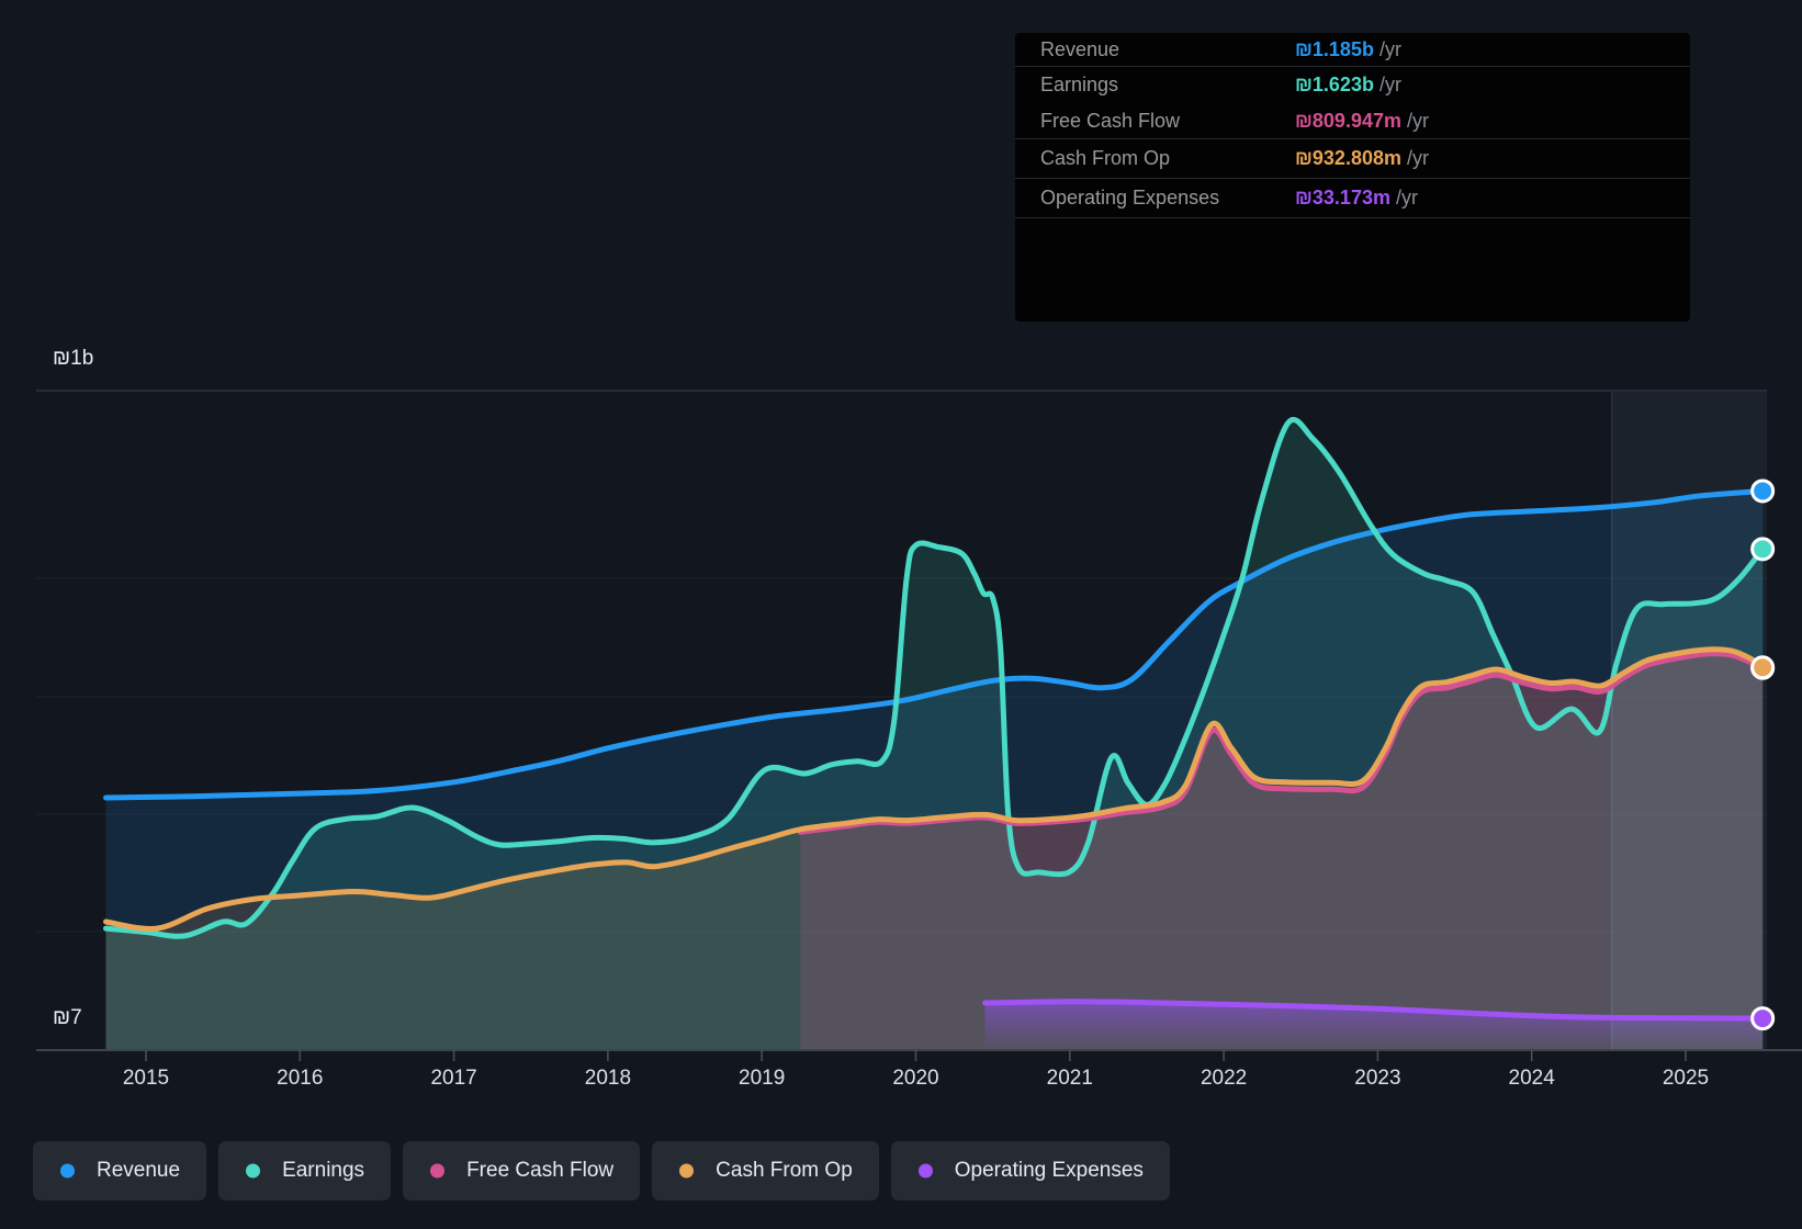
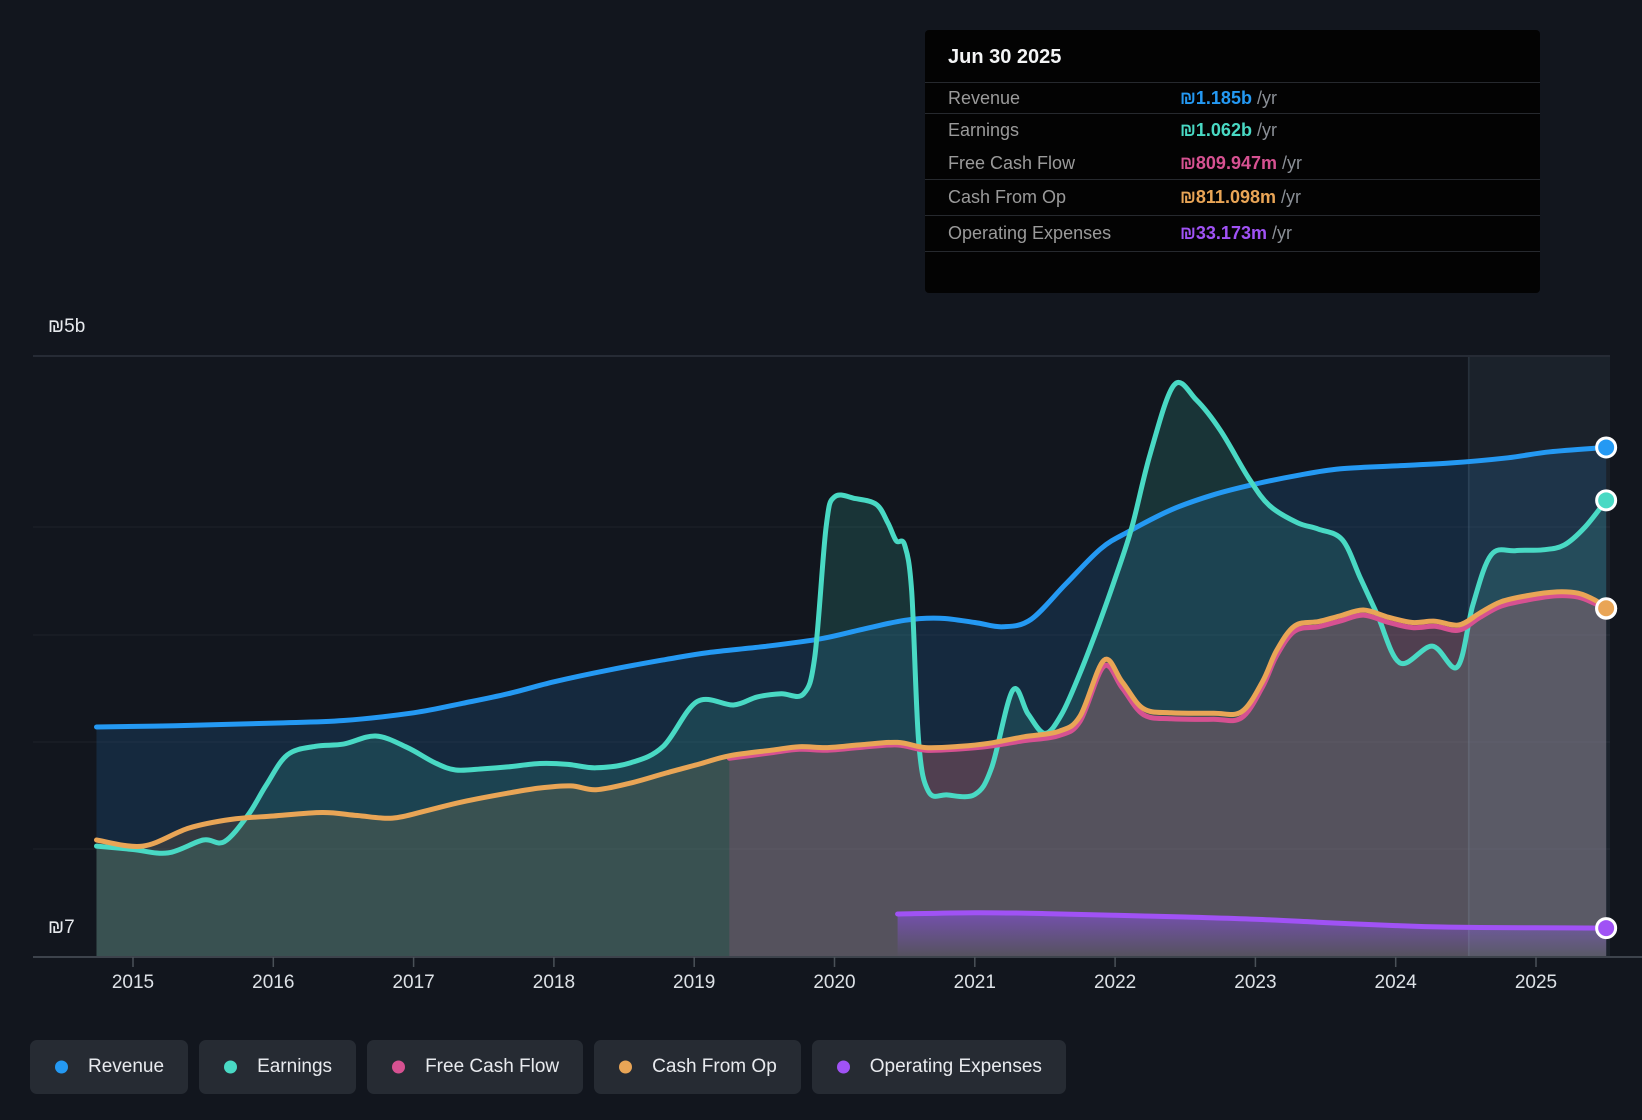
- ₪1b
+ ₪5b
  ₪7
  2015
  2016
  2017
  2018
  2019
  2020
  2021
  2022
  2023
  2024
  2025
+ Jun 30 2025
  Revenue
  ₪1.185b /yr
  Earnings
- ₪1.623b /yr
+ ₪1.062b /yr
  Free Cash Flow
  ₪809.947m /yr
  Cash From Op
- ₪932.808m /yr
+ ₪811.098m /yr
  Operating Expenses
  ₪33.173m /yr
  Revenue
  Earnings
  Free Cash Flow
  Cash From Op
  Operating Expenses
